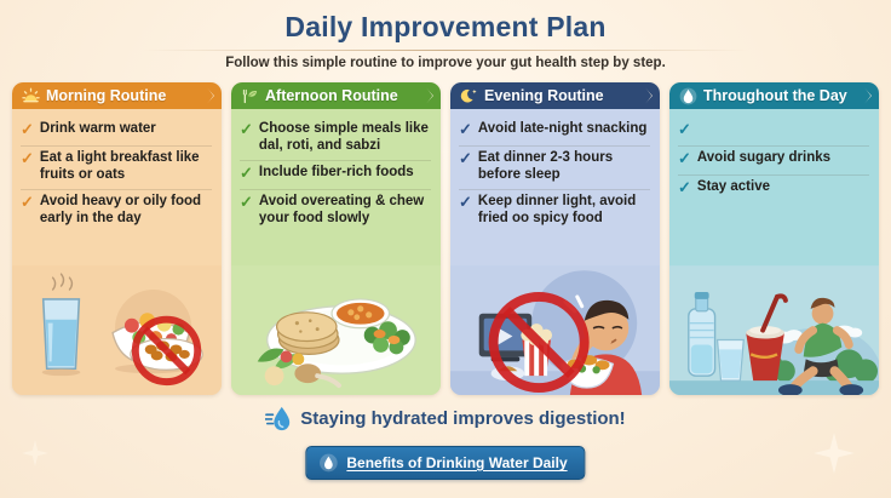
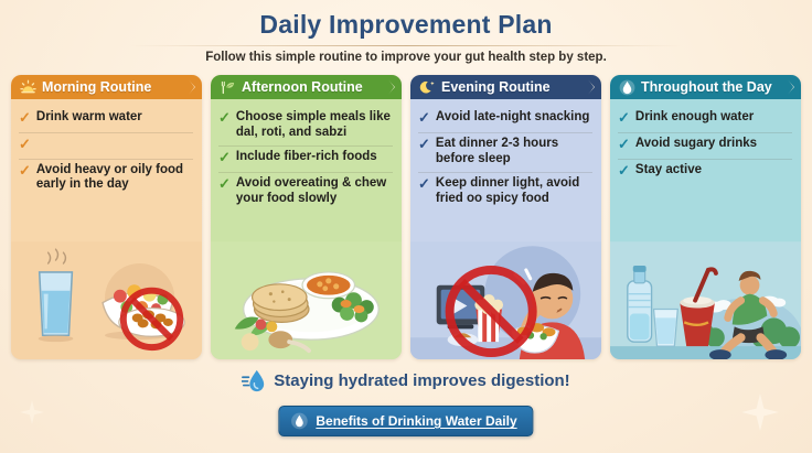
  Daily Improvement Plan
  Follow this simple routine to improve your gut health step by step.
  Morning Routine
  ✓
  Drink warm water
  ✓
- Eat a light breakfast like fruits or oats
  ✓
  Avoid heavy or oily food early in the day
  Afternoon Routine
  ✓
  Choose simple meals like dal, roti, and sabzi
  ✓
  Include fiber-rich foods
  ✓
  Avoid overeating & chew your food slowly
  Evening Routine
  ✓
  Avoid late-night snacking
  ✓
  Eat dinner 2-3 hours before sleep
  ✓
  Keep dinner light, avoid fried oo spicy food
  Throughout the Day
  ✓
+ Drink enough water
  ✓
  Avoid sugary drinks
  ✓
  Stay active
  Staying hydrated improves digestion!
  Benefits of Drinking Water Daily
